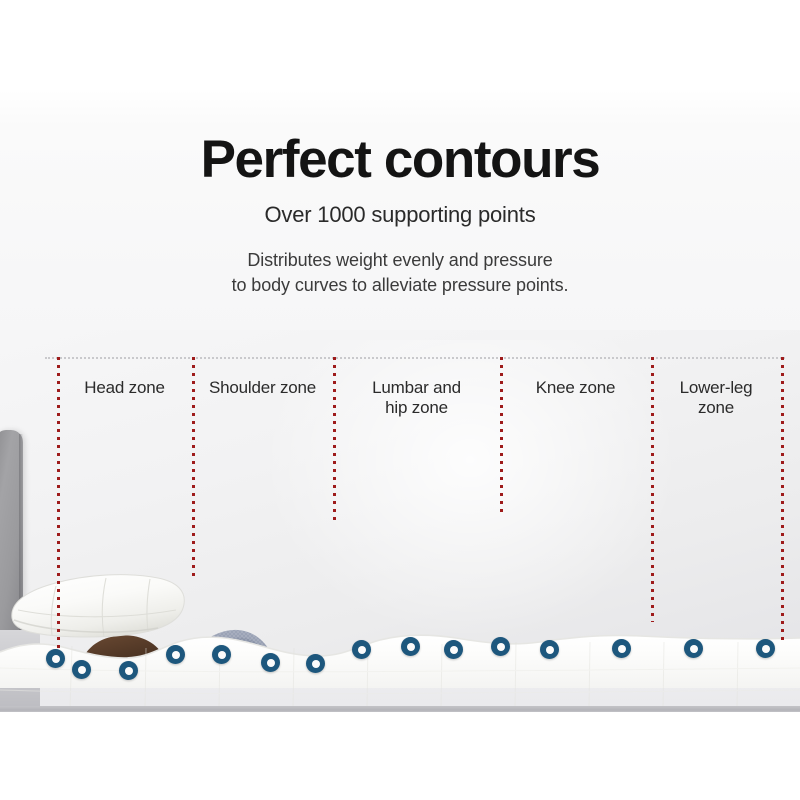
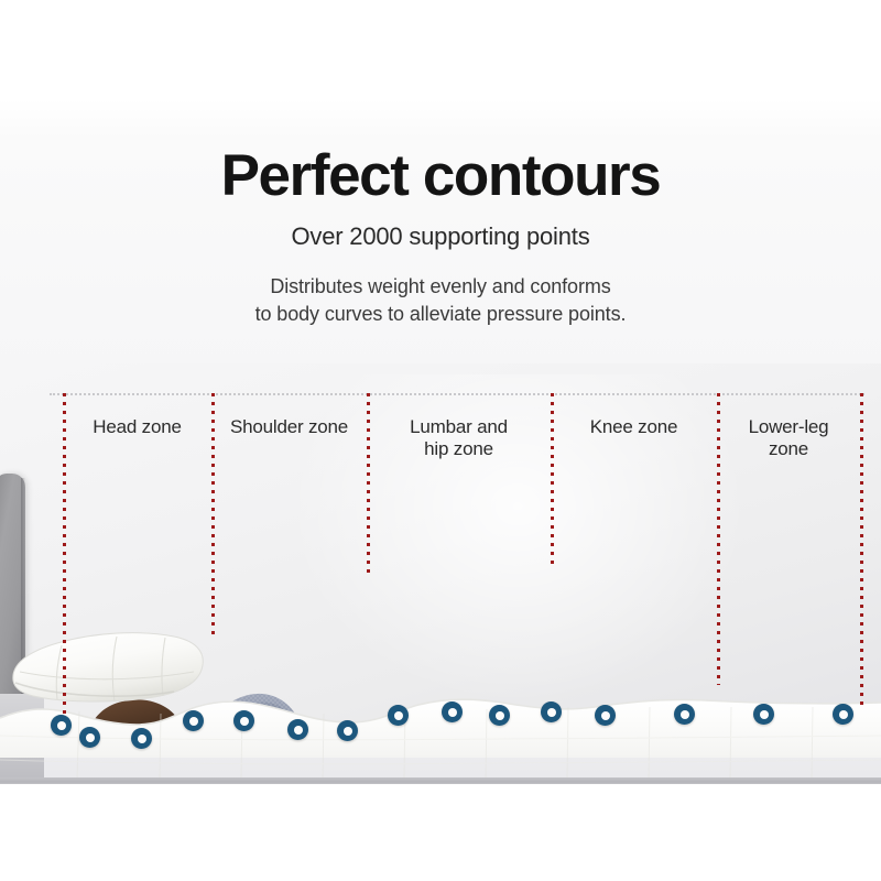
  Perfect contours
- Over 1000 supporting points
+ Over 2000 supporting points
- Distributes weight evenly and pressure
+ Distributes weight evenly and conforms
  to body curves to alleviate pressure points.
  Head zone
  Shoulder zone
  Lumbar and
  hip zone
  Knee zone
  Lower-leg
  zone
